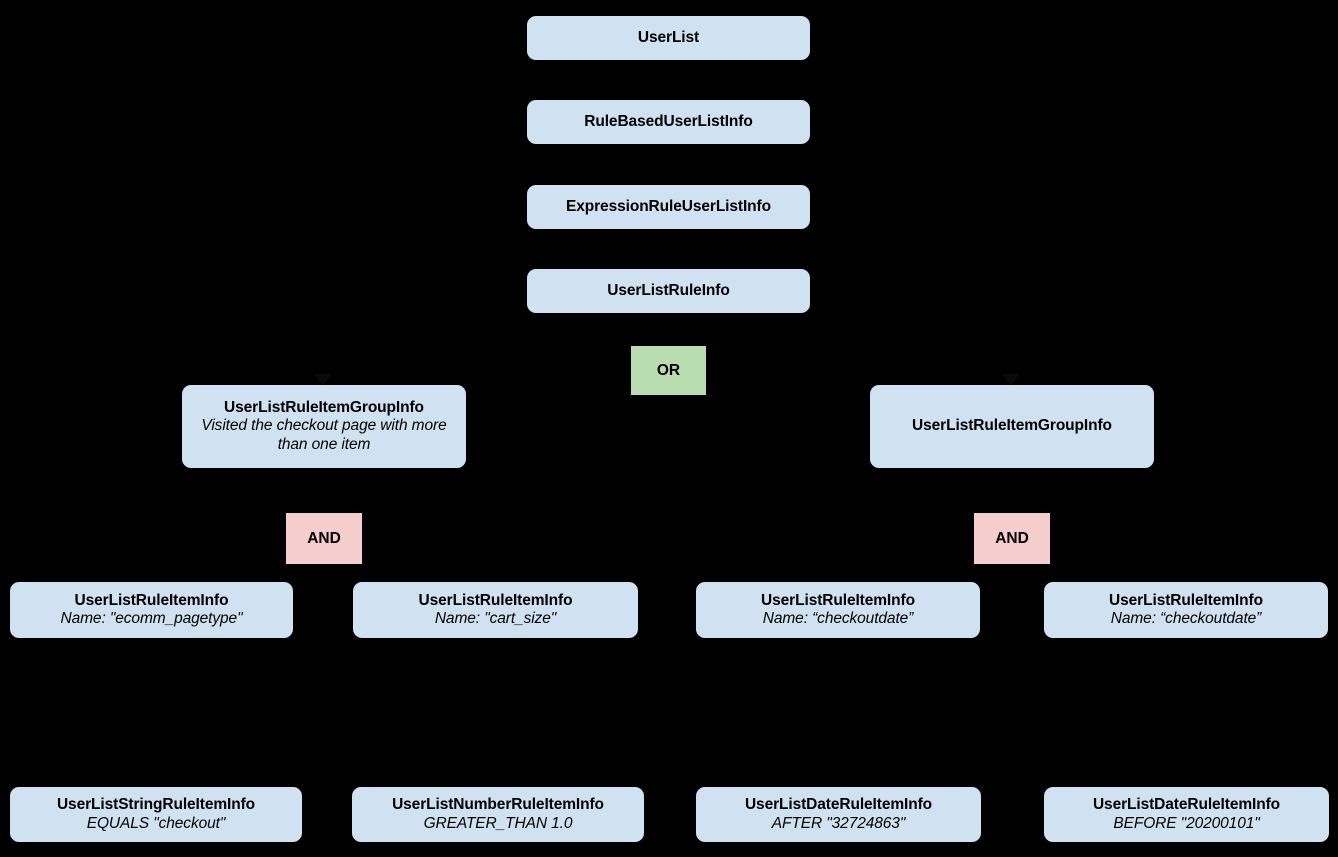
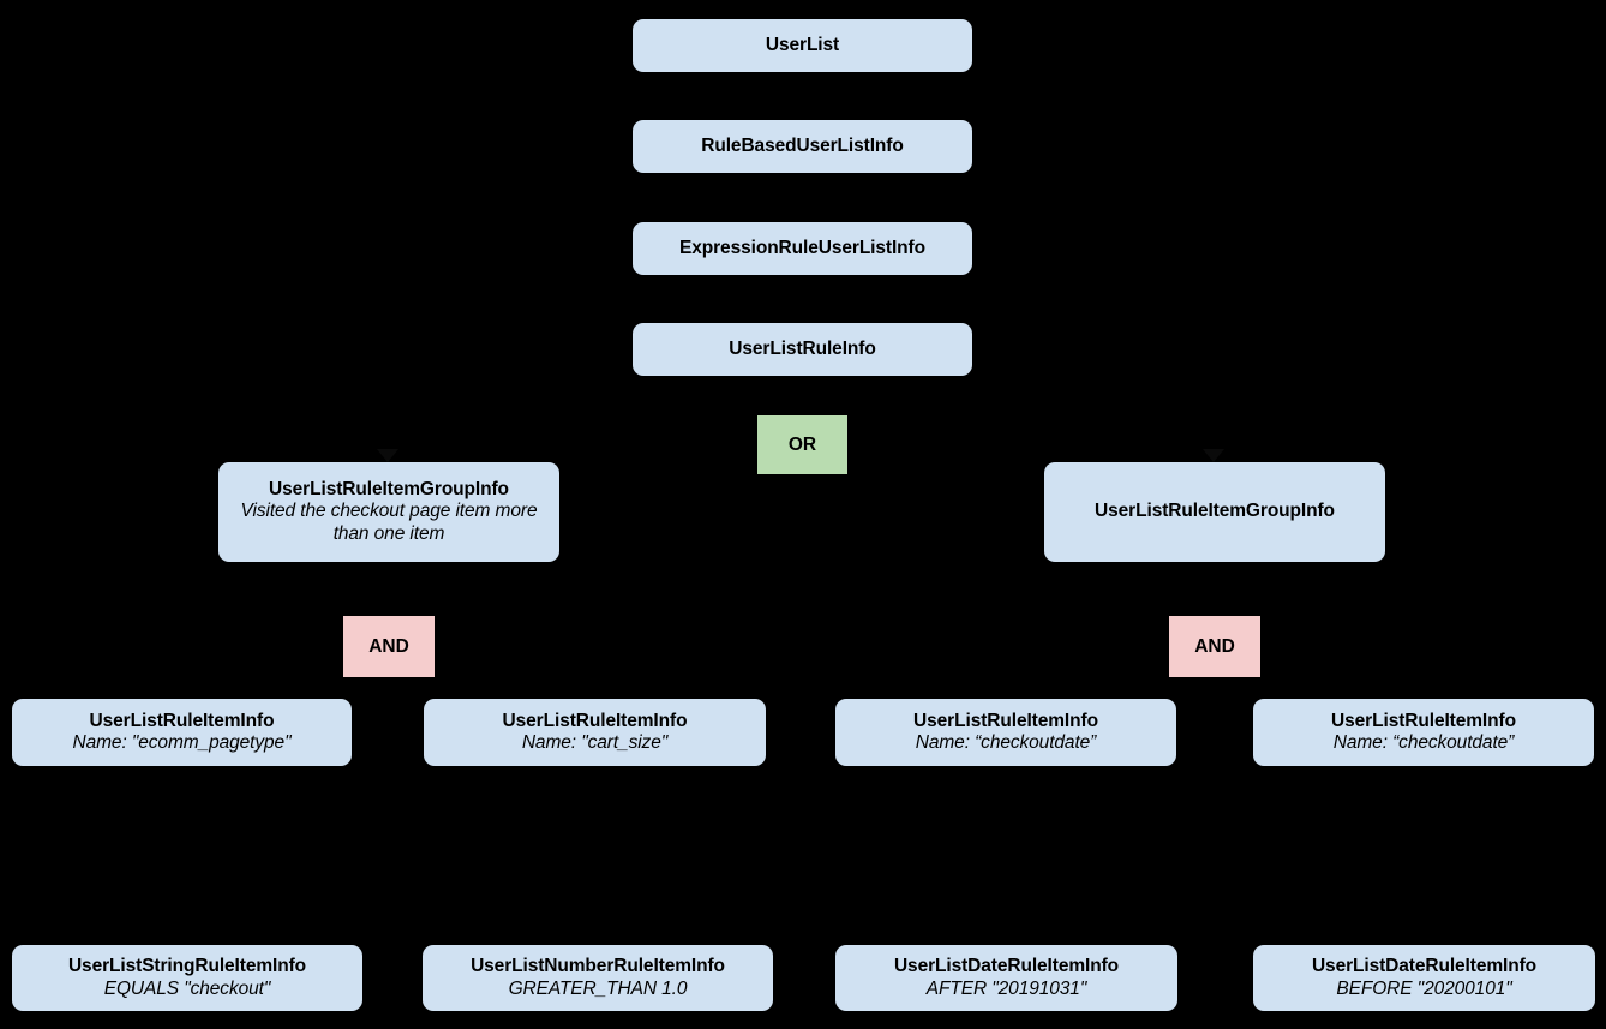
  UserList
  RuleBasedUserListInfo
  ExpressionRuleUserListInfo
  UserListRuleInfo
  OR
  UserListRuleItemGroupInfo
- Visited the checkout page with more than one item
+ Visited the checkout page item more than one item
  UserListRuleItemGroupInfo
  AND
  AND
  UserListRuleItemInfo
  Name: "ecomm_pagetype"
  UserListRuleItemInfo
  Name: "cart_size"
  UserListRuleItemInfo
  Name: “checkoutdate”
  UserListRuleItemInfo
  Name: “checkoutdate”
  UserListStringRuleItemInfo
  EQUALS "checkout"
  UserListNumberRuleItemInfo
  GREATER_THAN 1.0
  UserListDateRuleItemInfo
- AFTER "32724863"
+ AFTER "20191031"
  UserListDateRuleItemInfo
  BEFORE "20200101"
